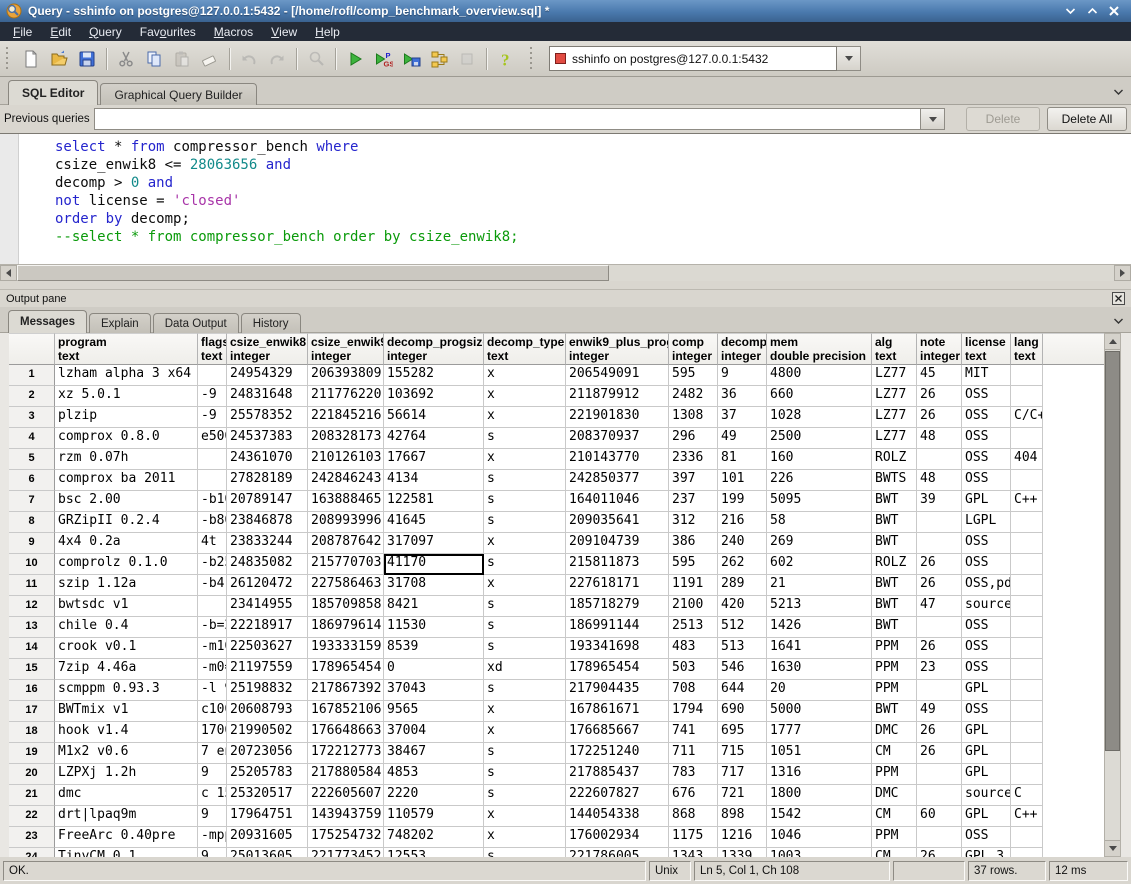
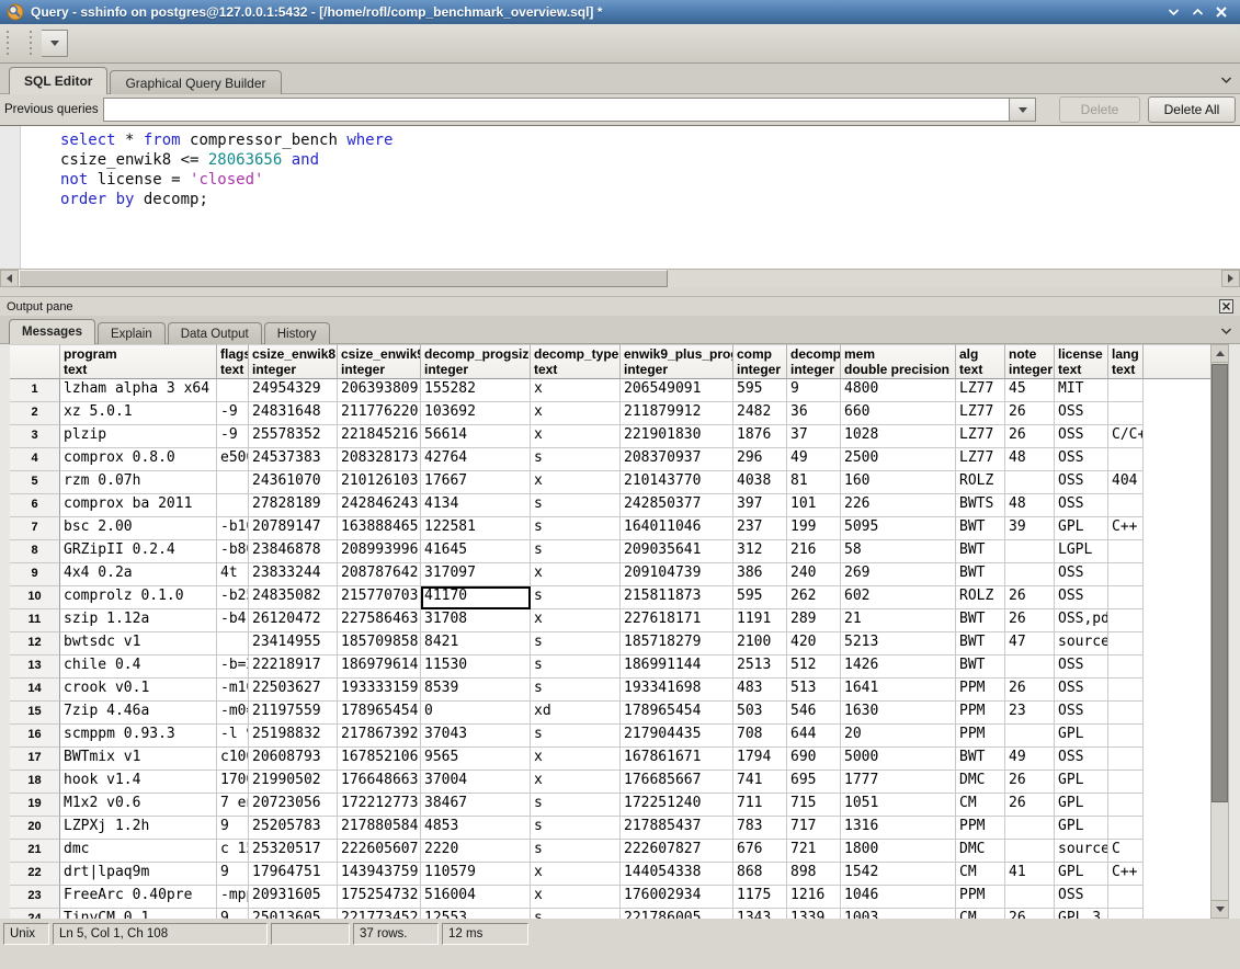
  Query - sshinfo on postgres@127.0.0.1:5432 - [/home/rofl/comp_benchmark_overview.sql] *
- F
- ile
- E
- dit
- Q
- uery
- Fav
- o
- urites
- M
- acros
- V
- iew
- H
- elp
- P
- GS
- ?
- sshinfo on postgres@127.0.0.1:5432
  SQL Editor
  Graphical Query Builder
  Previous queries
  Delete
  Delete All
  select * from compressor_bench where
  csize_enwik8 <= 28063656 and
- decomp > 0 and
  not license = 'closed'
  order by decomp;
- --select * from compressor_bench order by csize_enwik8;
  Output pane
  Messages
  Explain
  Data Output
  History
  program
  text
  flags
  text
  csize_enwik8
  integer
  csize_enwik
  integer
  decomp_progsiz
  integer
  decomp_type
  text
  enwik9_plus_pro
  integer
  comp
  integer
  decomp
  integer
  mem
  double precision
  alg
  text
  note
  integer
  license
  text
  lang
  text
  1
  lzham alpha 3 x64
  24954329
  206393809
  155282
  x
  206549091
  595
  9
  4800
  LZ77
  45
  MIT
  2
  xz 5.0.1
  -9
  24831648
  211776220
  103692
  x
  211879912
  2482
  36
  660
  LZ77
  26
  OSS
  3
  plzip
  -9
  25578352
  221845216
  56614
  x
  221901830
- 1308
+ 1876
  37
  1028
  LZ77
  26
  OSS
  C/C+
  4
  comprox 0.8.0
  e50
  24537383
  208328173
  42764
  s
  208370937
  296
  49
  2500
  LZ77
  48
  OSS
  5
  rzm 0.07h
  24361070
  210126103
  17667
  x
  210143770
- 2336
+ 4038
  81
  160
  ROLZ
  OSS
  404
  6
  comprox ba 2011
  27828189
  242846243
  4134
  s
  242850377
  397
  101
  226
  BWTS
  48
  OSS
  7
  bsc 2.00
  -b1
  20789147
  163888465
  122581
  s
  164011046
  237
  199
  5095
  BWT
  39
  GPL
  C++
  8
  GRZipII 0.2.4
  -b8
  23846878
  208993996
  41645
  s
  209035641
  312
  216
  58
  BWT
  LGPL
  9
  4x4 0.2a
  4t
  23833244
  208787642
  317097
  x
  209104739
  386
  240
  269
  BWT
  OSS
  10
  comprolz 0.1.0
  -b2
  24835082
  215770703
  41170
  s
  215811873
  595
  262
  602
  ROLZ
  26
  OSS
  11
  szip 1.12a
  -b4
  26120472
  227586463
  31708
  x
  227618171
  1191
  289
  21
  BWT
  26
  OSS,pd
  12
  bwtsdc v1
  23414955
  185709858
  8421
  s
  185718279
  2100
  420
  5213
  BWT
  47
  source
  13
  chile 0.4
  -b=
  22218917
  186979614
  11530
  s
  186991144
  2513
  512
  1426
  BWT
  OSS
  14
  crook v0.1
  -m1
  22503627
  193333159
  8539
  s
  193341698
  483
  513
  1641
  PPM
  26
  OSS
  15
  7zip 4.46a
  -m0
  21197559
  178965454
  0
  xd
  178965454
  503
  546
  1630
  PPM
  23
  OSS
  16
  scmppm 0.93.3
  25198832
  217867392
  37043
  s
  217904435
  708
  644
  20
  PPM
  GPL
  17
  BWTmix v1
  c10
  20608793
  167852106
  9565
  x
  167861671
  1794
  690
  5000
  BWT
  49
  OSS
  18
  hook v1.4
  170
  21990502
  176648663
  37004
  x
  176685667
  741
  695
  1777
  DMC
  26
  GPL
  19
  M1x2 v0.6
  20723056
  172212773
  38467
  s
  172251240
  711
  715
  1051
  CM
  26
  GPL
  20
  LZPXj 1.2h
  9
  25205783
  217880584
  4853
  s
  217885437
  783
  717
  1316
  PPM
  GPL
  21
  dmc
  25320517
  222605607
  2220
  s
  222607827
  676
  721
  1800
  DMC
  source
  C
  22
  drt|lpaq9m
  9
  17964751
  143943759
  110579
  x
  144054338
  868
  898
  1542
  CM
- 60
+ 41
  GPL
  C++
  23
  FreeArc 0.40pre
  -mp
  20931605
  175254732
- 748202
+ 516004
  x
  176002934
  1175
  1216
  1046
  PPM
  OSS
  TinyCM 0.1
  9
  25013605
  221773452
  12553
  s
  221786005
  1343
  1339
  1003
  CM
  26
  GPL 3
- OK.
  Unix
  Ln 5, Col 1, Ch 108
  37 rows.
  12 ms
